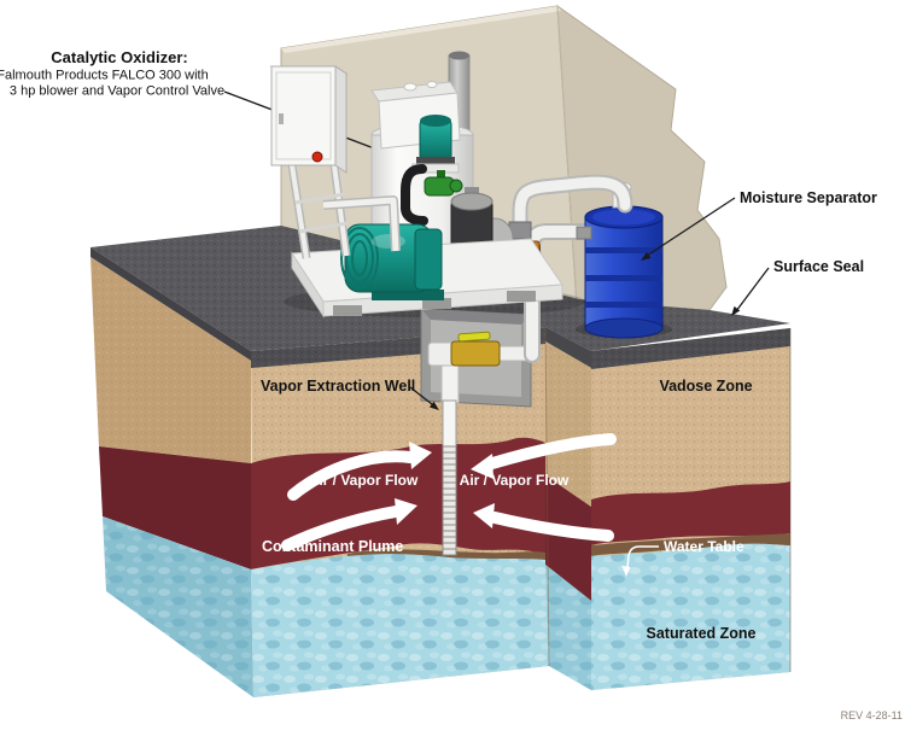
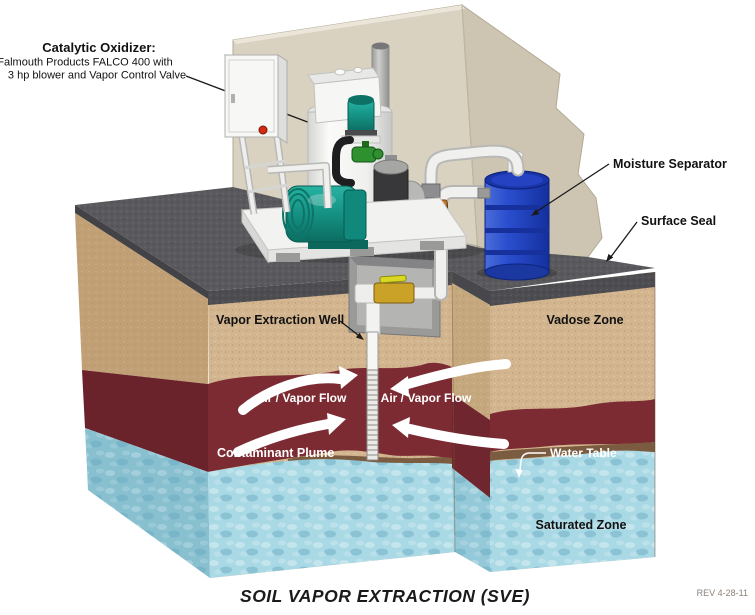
  Catalytic Oxidizer:
- Falmouth Products FALCO 300 with
+ Falmouth Products FALCO 400 with
  3 hp blower and Vapor Control Valve
  Moisture Separator
  Surface Seal
  Vadose Zone
  Vapor Extraction Well
  Air / Vapor Flow
  Air / Vapor Flow
  Contaminant Plume
  Water Table
  Saturated Zone
+ SOIL VAPOR EXTRACTION (SVE)
  REV 4-28-11
